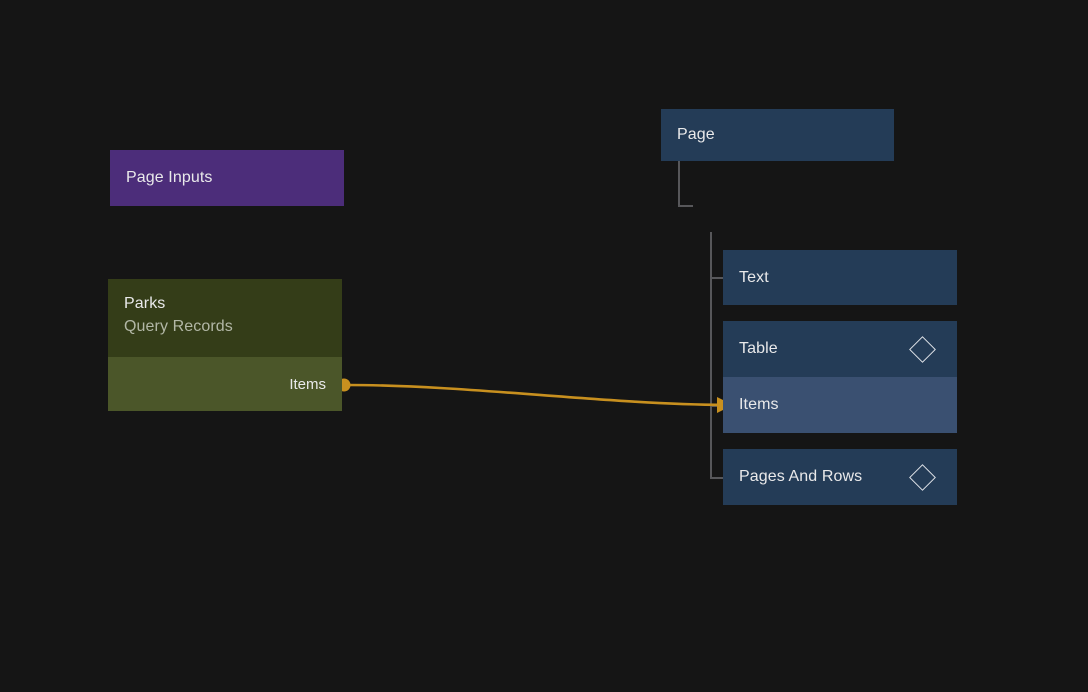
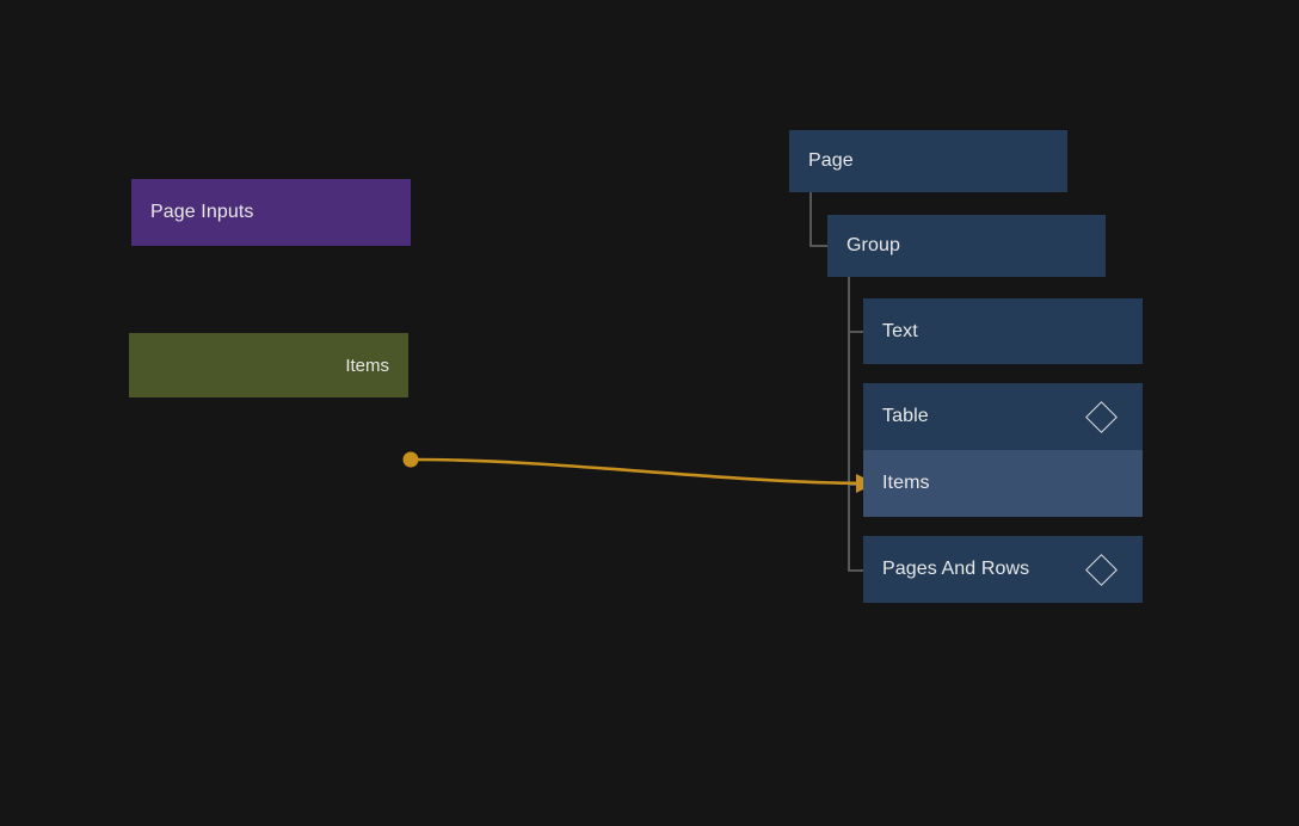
  Page Inputs
- Parks
- Query Records
  Items
  Page
+ Group
  Text
  Table
  Items
  Pages And Rows
